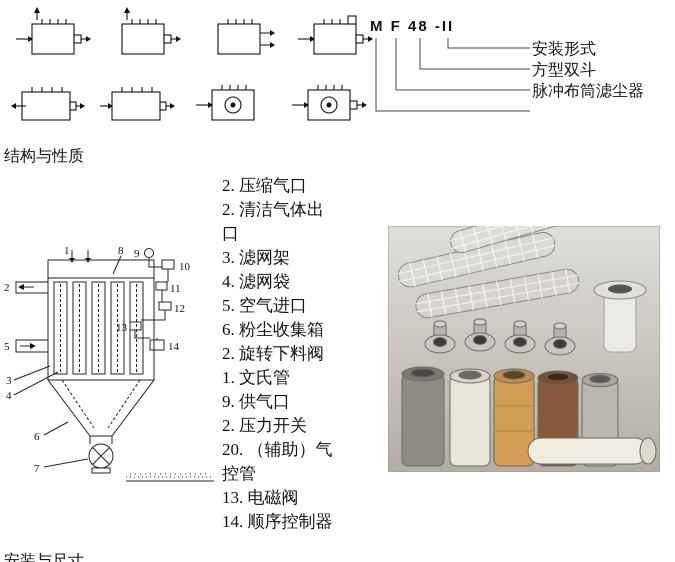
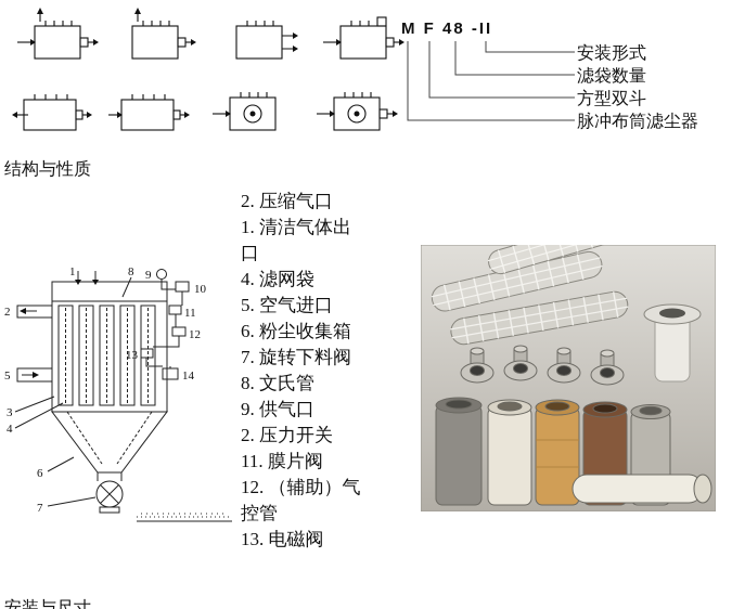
  M F 48 -II
  安装形式
+ 滤袋数量
  方型双斗
  脉冲布筒滤尘器
  结构与性质
  1
  2
  3
  4
  5
  6
  7
  8
  9
  10
  11
  12
  13
  14
  2. 压缩气口
- 2. 清洁气体出口
+ 1. 清洁气体出口
- 3. 滤网架
  4. 滤网袋
  5. 空气进口
  6. 粉尘收集箱
- 2. 旋转下料阀
+ 7. 旋转下料阀
- 1. 文氏管
+ 8. 文氏管
  9. 供气口
  2. 压力开关
+ 11. 膜片阀
- 20. （辅助）气控管
+ 12. （辅助）气控管
  13. 电磁阀
- 14. 顺序控制器
